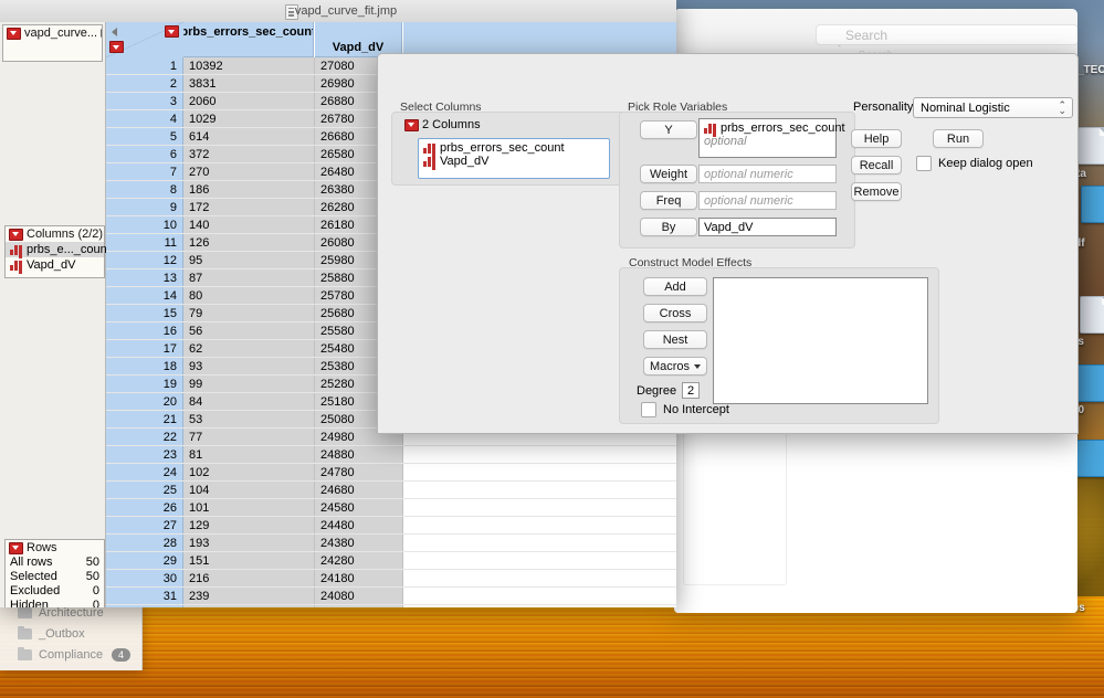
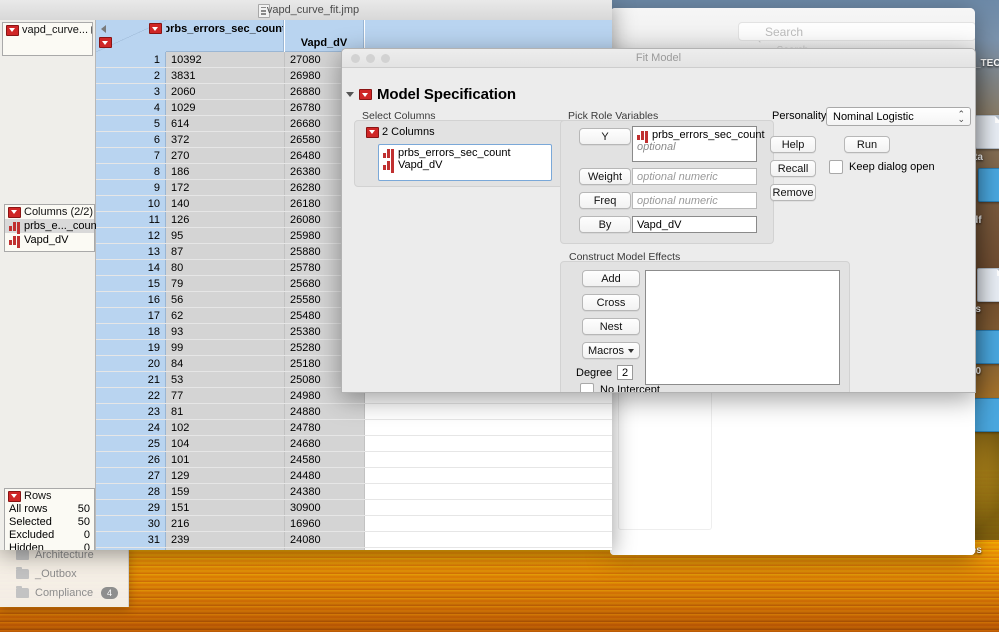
  _TEC
  Search
  Architecture
  _Outbox
  Compliance
  4
  vapd_curve_fit.jmp
  vapd_curve...
  Columns (2/2)
  prbs_e..._coun
  Vapd_dV
  Rows
  All rows
  50
  Selected
  50
  Excluded
  0
  Hidden
  0
  prbs_errors_sec_count
  Vapd_dV
  1
  10392
  27080
  2
  3831
  26980
  3
  2060
  26880
  4
  1029
  26780
  5
  614
  26680
  6
  372
  26580
  7
  270
  26480
  8
  186
  26380
  9
  172
  26280
  10
  140
  26180
  11
  126
  26080
  12
  95
  25980
  13
  87
  25880
  14
  80
  25780
  15
  79
  25680
  16
  56
  25580
  17
  62
  25480
  18
  93
  25380
  19
  99
  25280
  20
  84
  25180
  21
  53
  25080
  22
  77
  24980
  23
  81
  24880
  24
  102
  24780
  25
  104
  24680
  26
  101
  24580
  27
  129
  24480
  28
- 193
+ 159
  24380
  29
  151
- 24280
+ 30900
  30
  216
- 24180
+ 16960
  31
  239
  24080
+ Fit Model
+ Model Specification
  Select Columns
  2 Columns
  prbs_errors_sec_count
  Vapd_dV
  Pick Role Variables
  Y
  prbs_errors_sec_count
  optional
  Weight
  optional numeric
  Freq
  optional numeric
  By
  Vapd_dV
  Personality
  Nominal Logistic
  ⌃
  ⌄
  Help
  Run
  Recall
  Remove
  Keep dialog open
  Construct Model Effects
  Add
  Cross
  Nest
  Macros
  Degree
  2
  No Intercept
